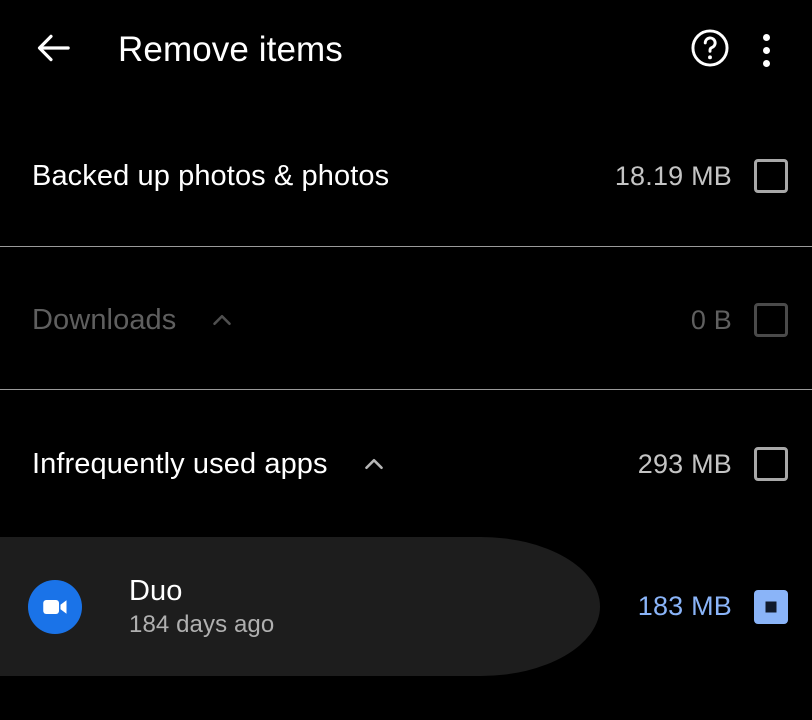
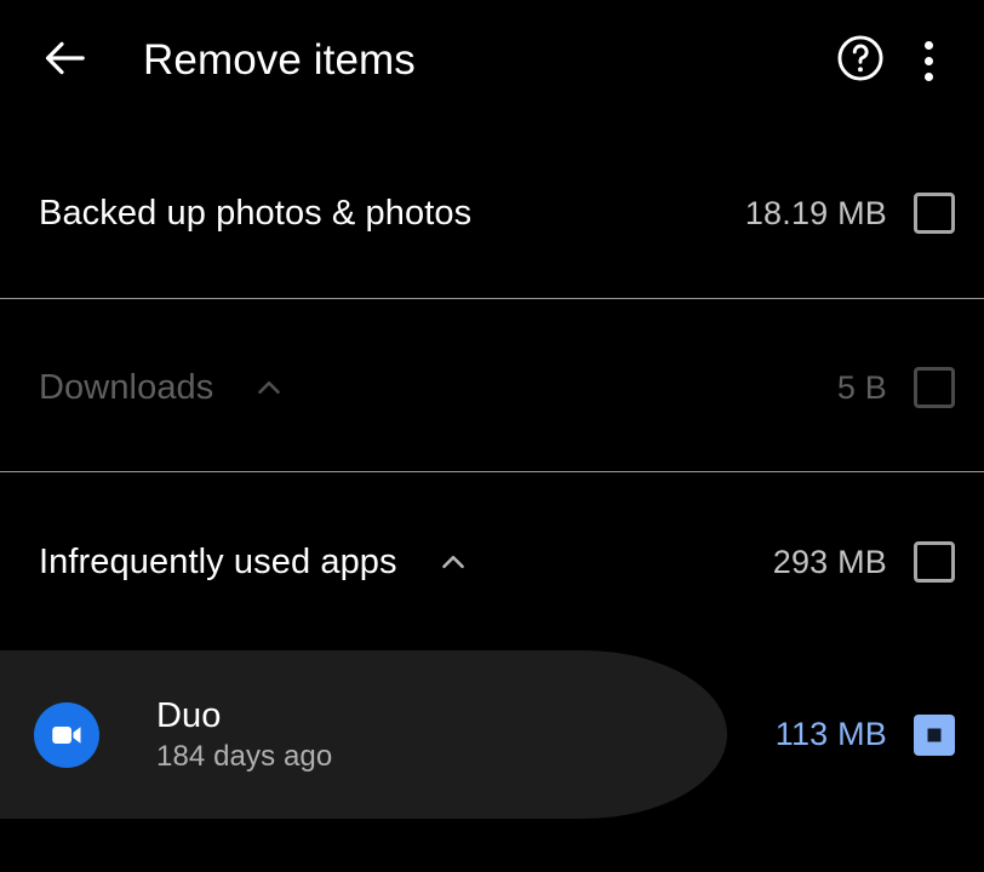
  Remove items
  Backed up photos & photos
  18.19 MB
  Downloads
- 0 B
+ 5 B
  Infrequently used apps
  293 MB
  Duo
  184 days ago
- 183 MB
+ 113 MB
